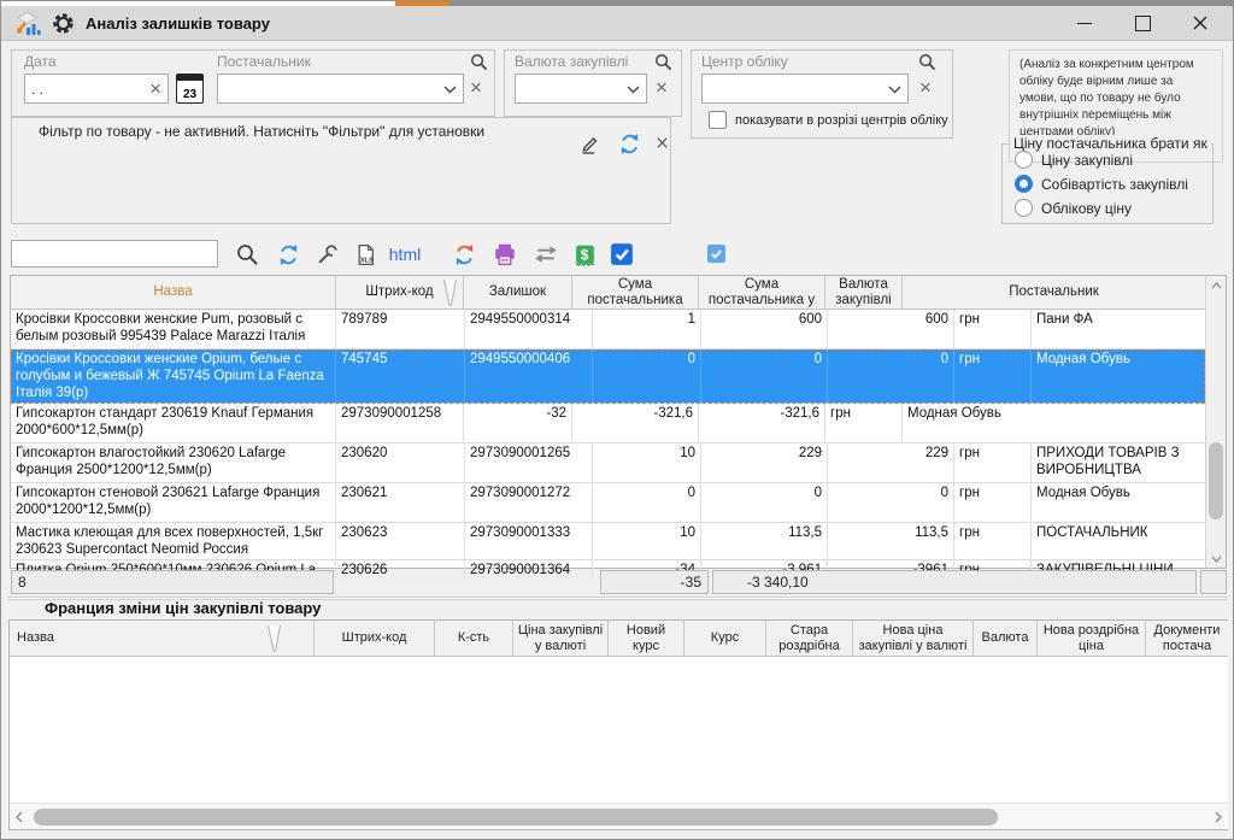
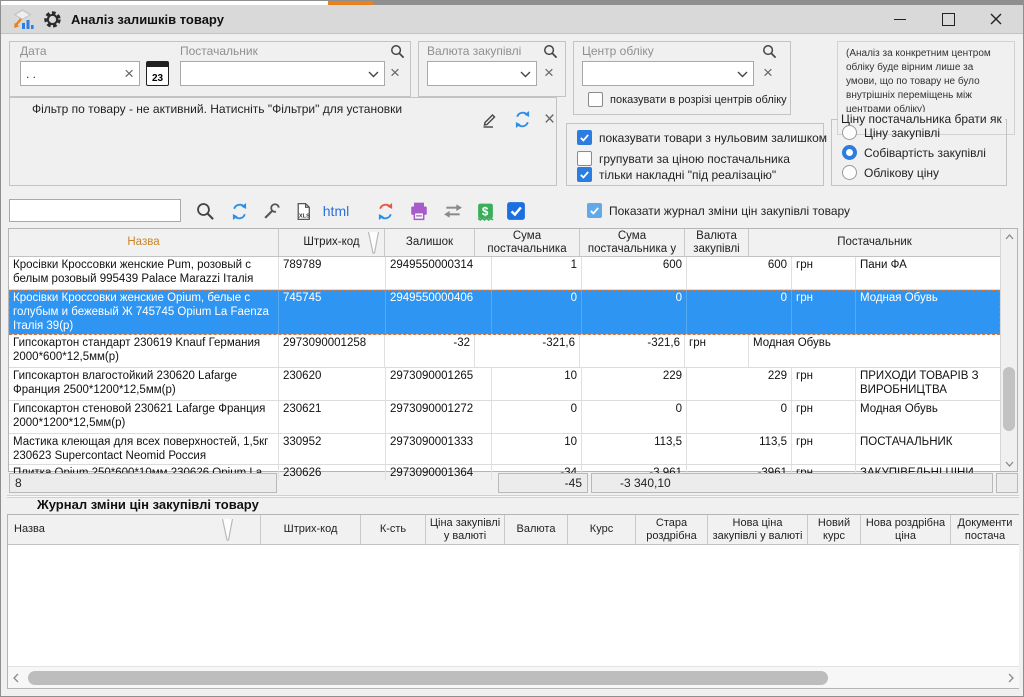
  Аналіз залишків товару
  Дата
  . .
  ×
  23
  Постачальник
  ×
  Валюта закупівлі
  ×
  Центр обліку
  ×
  показувати в розрізі центрів обліку
  (Аналіз за конкретним центром обліку буде вірним лише за умови, що по товару не було внутрішніх переміщень між центрами обліку)
  Фільтр по товару - не активний. Натисніть "Фільтри" для установки
  ×
+ показувати товари з нульовим залишком
+ групувати за ціною постачальника
+ тільки накладні "під реалізацію"
  Ціну постачальника брати як
  Ціну закупівлі
  Собівартість закупівлі
  Облікову ціну
  html
  $
+ Показати журнал зміни цін закупівлі товару
  Назва
  Штрих-код
  Залишок
  Сума постачальника
  Сума постачальника у
  Валюта закупівлі
  Постачальник
  Кросівки Кроссовки женские Pum, розовый с белым розовый 995439 Palace Marazzi Італія
  789789
  2949550000314
  1
  600
  600
  грн
  Пани ФА
  Кросівки Кроссовки женские Opium, белые с голубым и бежевый Ж 745745 Opium La Faenza Італія 39(р)
  745745
  2949550000406
  0
  0
  0
  грн
  Модная Обувь
  Гипсокартон стандарт 230619 Knauf Германия 2000*600*12,5мм(р)
  2973090001258
  -32
  -321,6
  -321,6
  грн
  Модная Обувь
  Гипсокартон влагостойкий 230620 Lafarge Франция 2500*1200*12,5мм(р)
  230620
  2973090001265
  10
  229
  229
  грн
  ПРИХОДИ ТОВАРІВ З ВИРОБНИЦТВА
  Гипсокартон стеновой 230621 Lafarge Франция 2000*1200*12,5мм(р)
  230621
  2973090001272
  0
  0
  0
  грн
  Модная Обувь
  Мастика клеющая для всех поверхностей, 1,5кг 230623 Supercontact Neomid Россия
- 230623
+ 330952
  2973090001333
  10
  113,5
  113,5
  грн
  ПОСТАЧАЛЬНИК
  230626
  2973090001364
  8
- -35
+ -45
  -3 340,10
- Франция зміни цін закупівлі товару
+ Журнал зміни цін закупівлі товару
  Назва
  Штрих-код
  К-сть
  Ціна закупівлі у валюті
- Новий курс
+ Валюта
  Курс
  Стара роздрібна
  Нова ціна закупівлі у валюті
- Валюта
+ Новий курс
  Нова роздрібна ціна
  Документи постача
